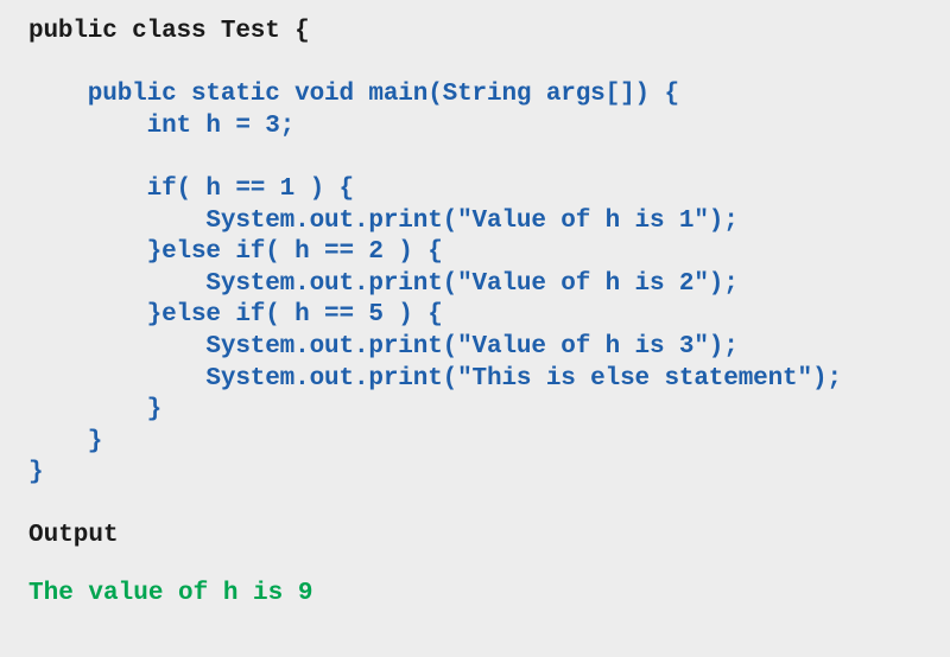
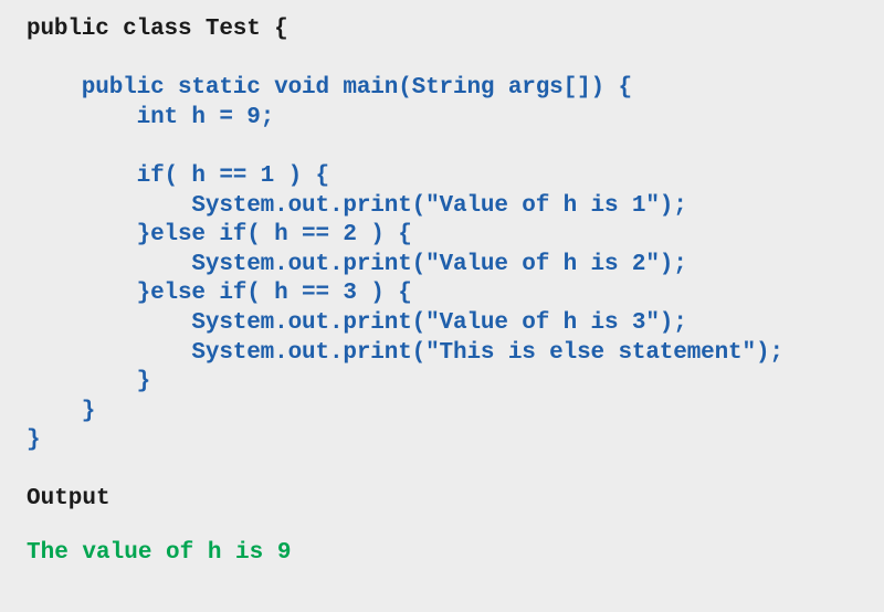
  public class Test {
  public static void main(String args[]) {
- int h = 3;
+ int h = 9;
  if( h == 1 ) {
  System.out.print("Value of h is 1");
  }else if( h == 2 ) {
  System.out.print("Value of h is 2");
- }else if( h == 5 ) {
+ }else if( h == 3 ) {
  System.out.print("Value of h is 3");
  System.out.print("This is else statement");
  }
  }
  }
  Output
  The value of h is 9
